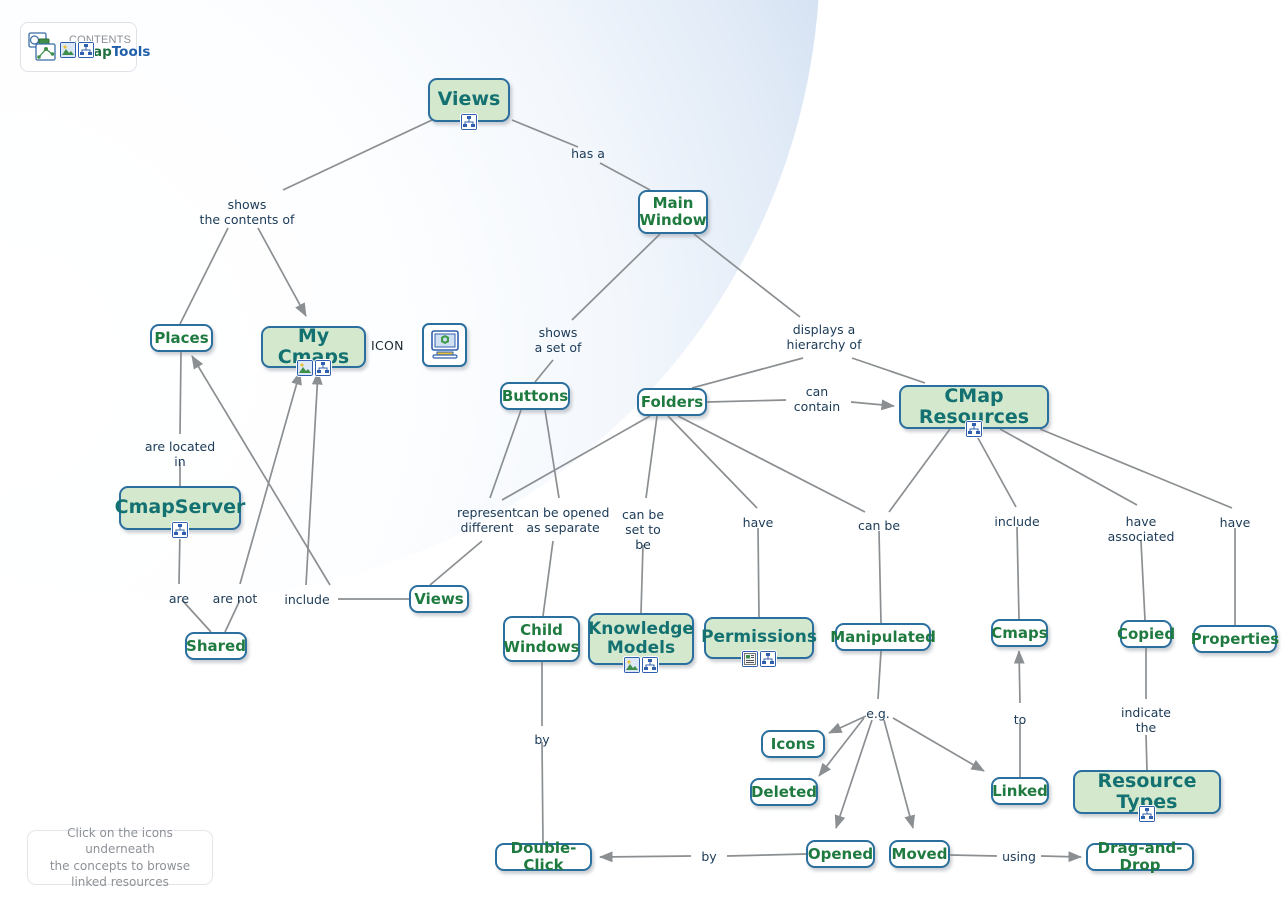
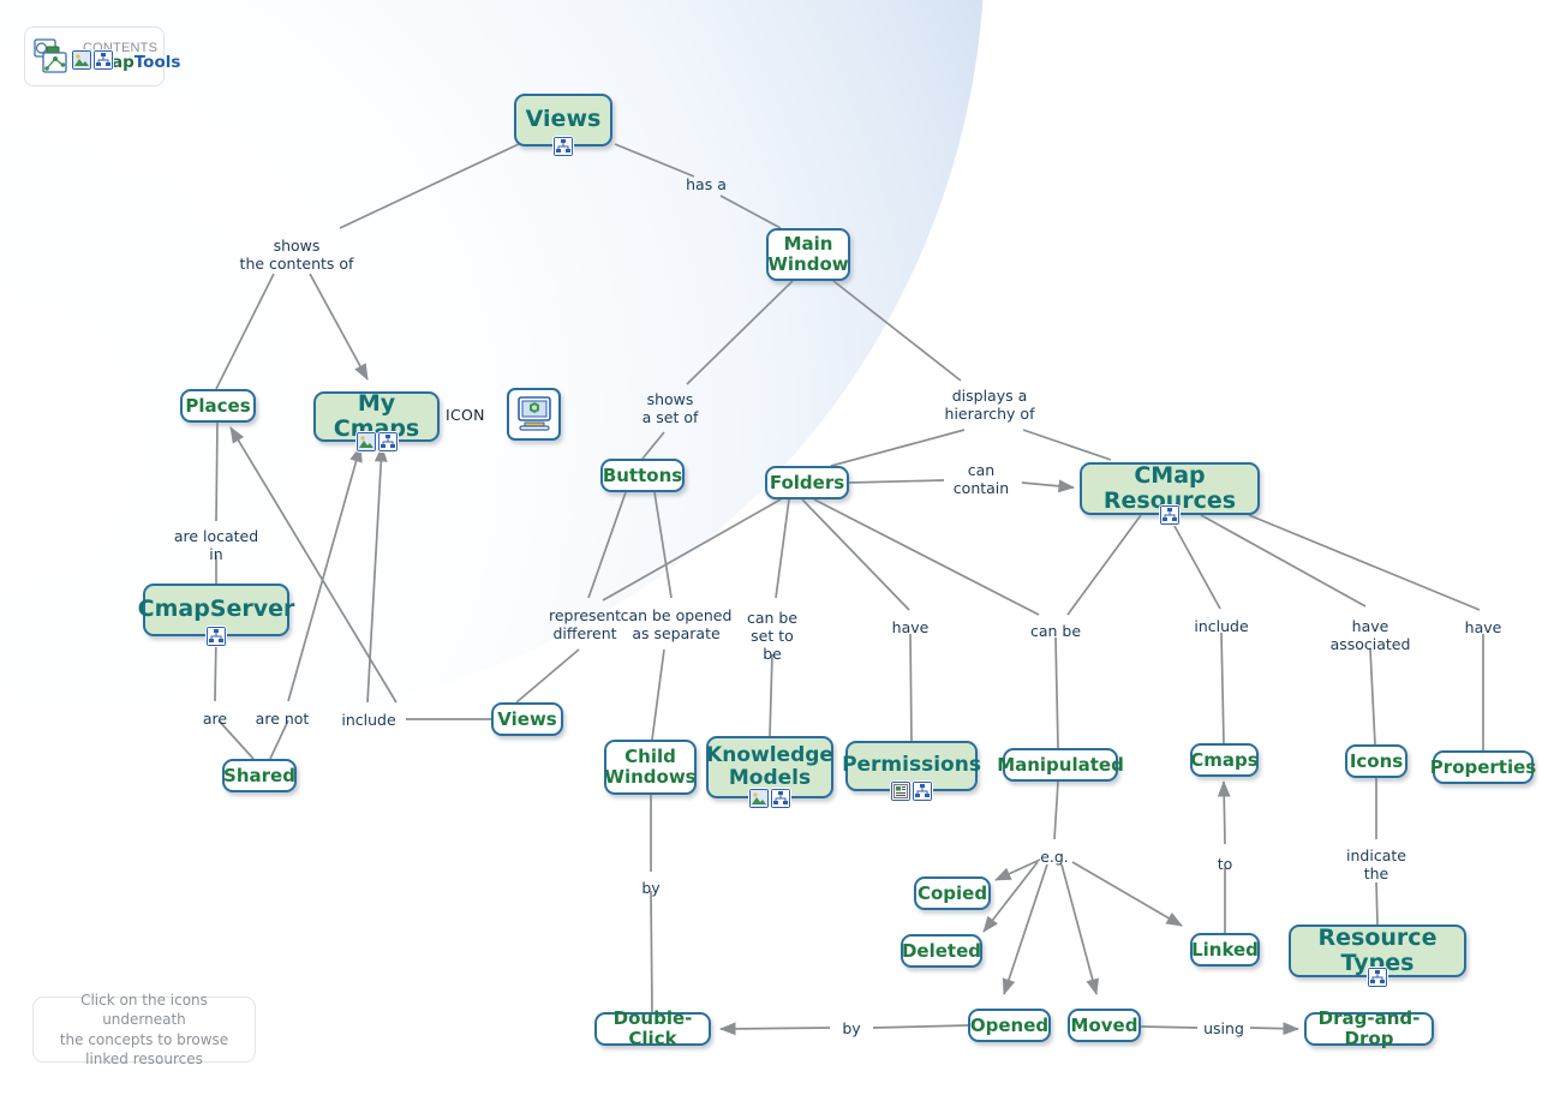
  CONTENTS
  apTools
  ICON
  Click on the icons underneath
  the concepts to browse
  linked resources
  Views
  Main
  Window
  Places
  My Cmaps
  Buttons
  Folders
  CMap Resources
  CmapServer
  Views
  Shared
  Child
  Windows
  Knowledge
  Models
  Permissions
  Manipulated
  Cmaps
- Copied
+ Icons
  Properties
- Icons
+ Copied
  Deleted
  Linked
  Resource Types
  Double-Click
  Opened
  Moved
  Drag-and-Drop
  has a
  shows
  the contents of
  shows
  a set of
  displays a
  hierarchy of
  can
  contain
  are located
  in
  represent
  different
  can be opened
  as separate
  can be
  set to
  be
  have
  can be
  include
  have
  associated
  have
  are
  are not
  include
  indicate
  the
  e.g.
  to
  by
  by
  using
